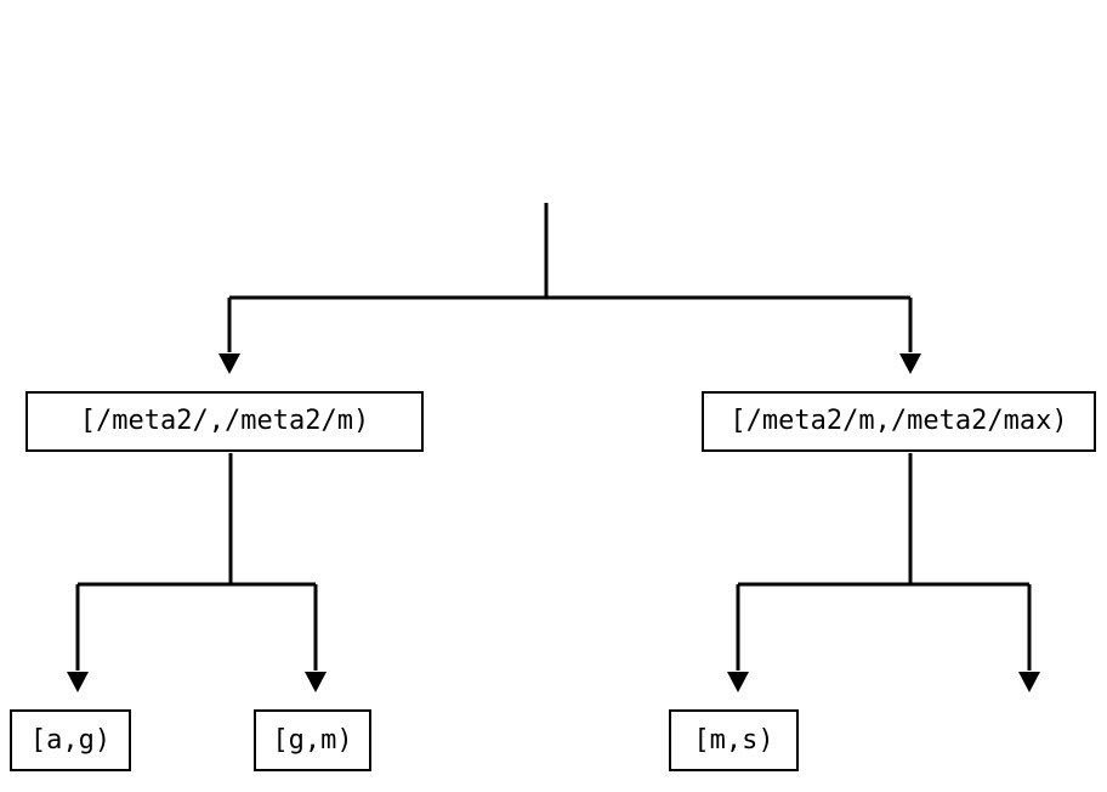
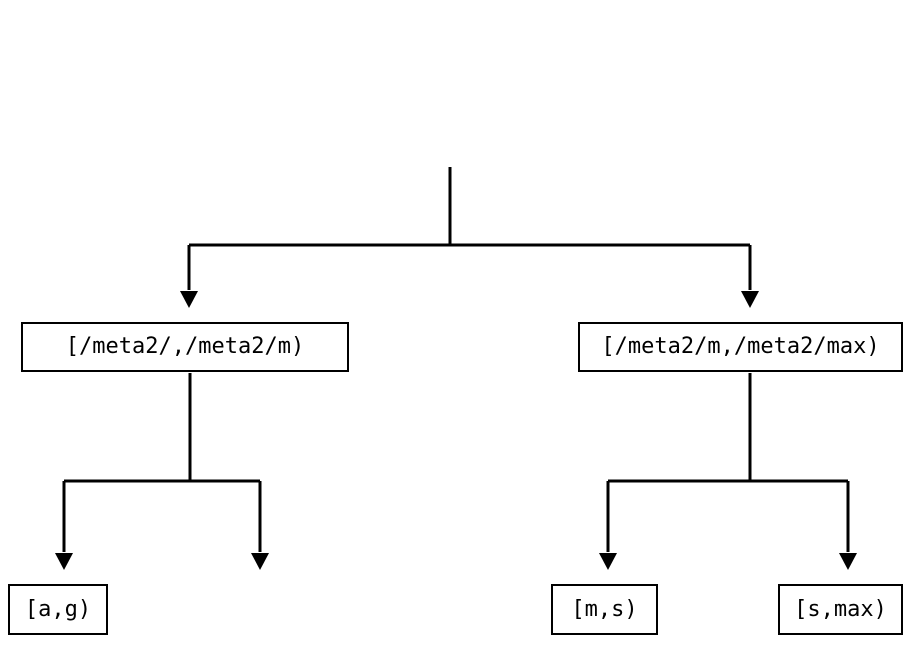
  [/meta2/,/meta2/m)
  [/meta2/m,/meta2/max)
  [a,g)
- [g,m)
  [m,s)
+ [s,max)
